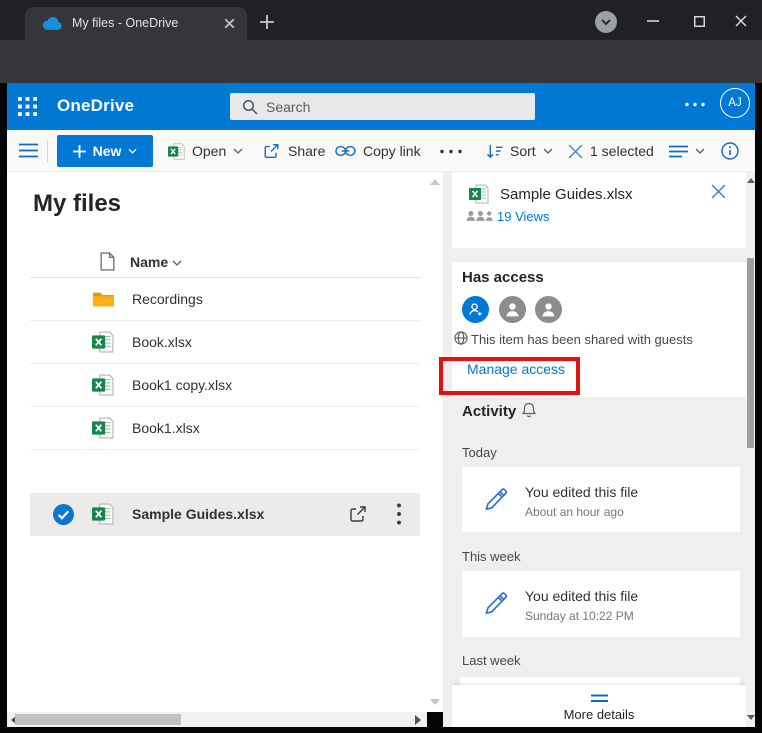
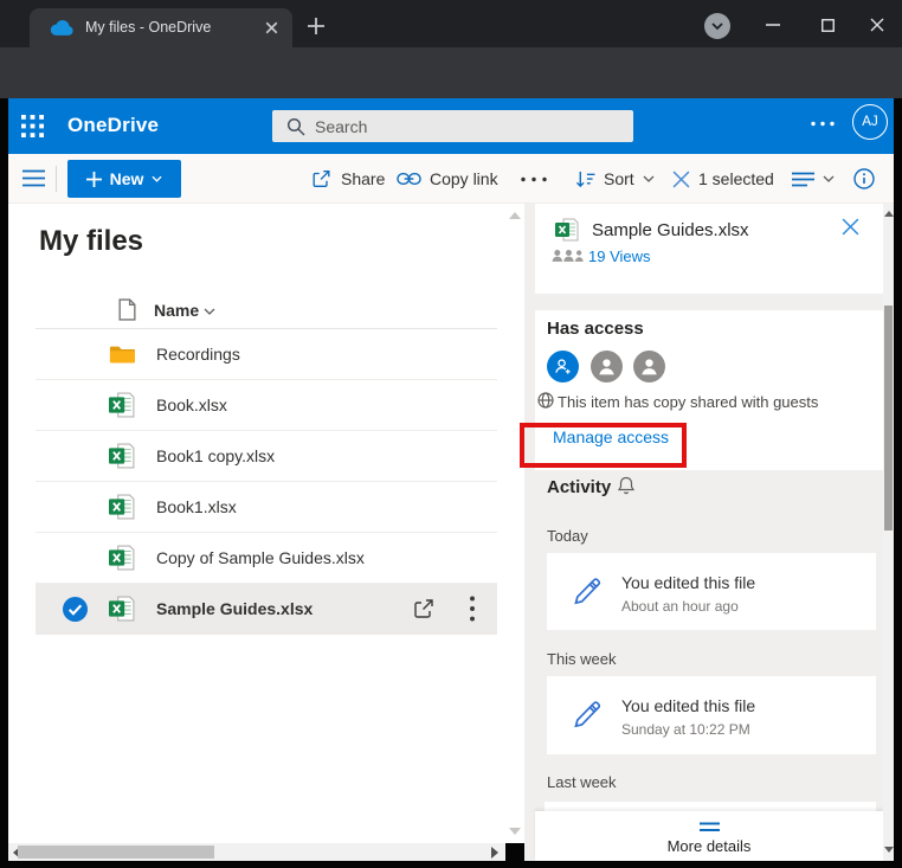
  My files - OneDrive
  OneDrive
  Search
  AJ
  New
- Open
  Share
  Copy link
  Sort
  1 selected
  My files
  Name
  Recordings
  Book.xlsx
  Book1 copy.xlsx
  Book1.xlsx
+ Copy of Sample Guides.xlsx
  Sample Guides.xlsx
  Sample Guides.xlsx
  19 Views
  Has access
- This item has been shared with guests
+ This item has copy shared with guests
  Manage access
  Activity
  Today
  You edited this file
  About an hour ago
  This week
  You edited this file
  Sunday at 10:22 PM
  Last week
  More details
